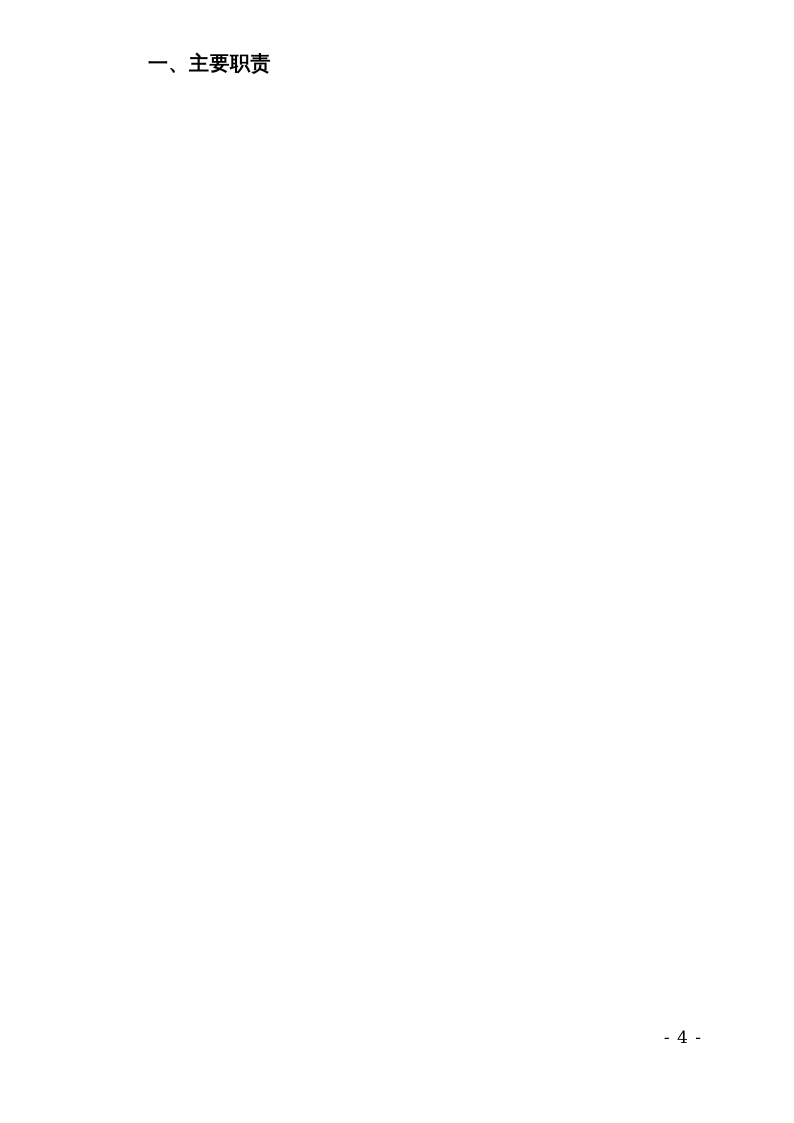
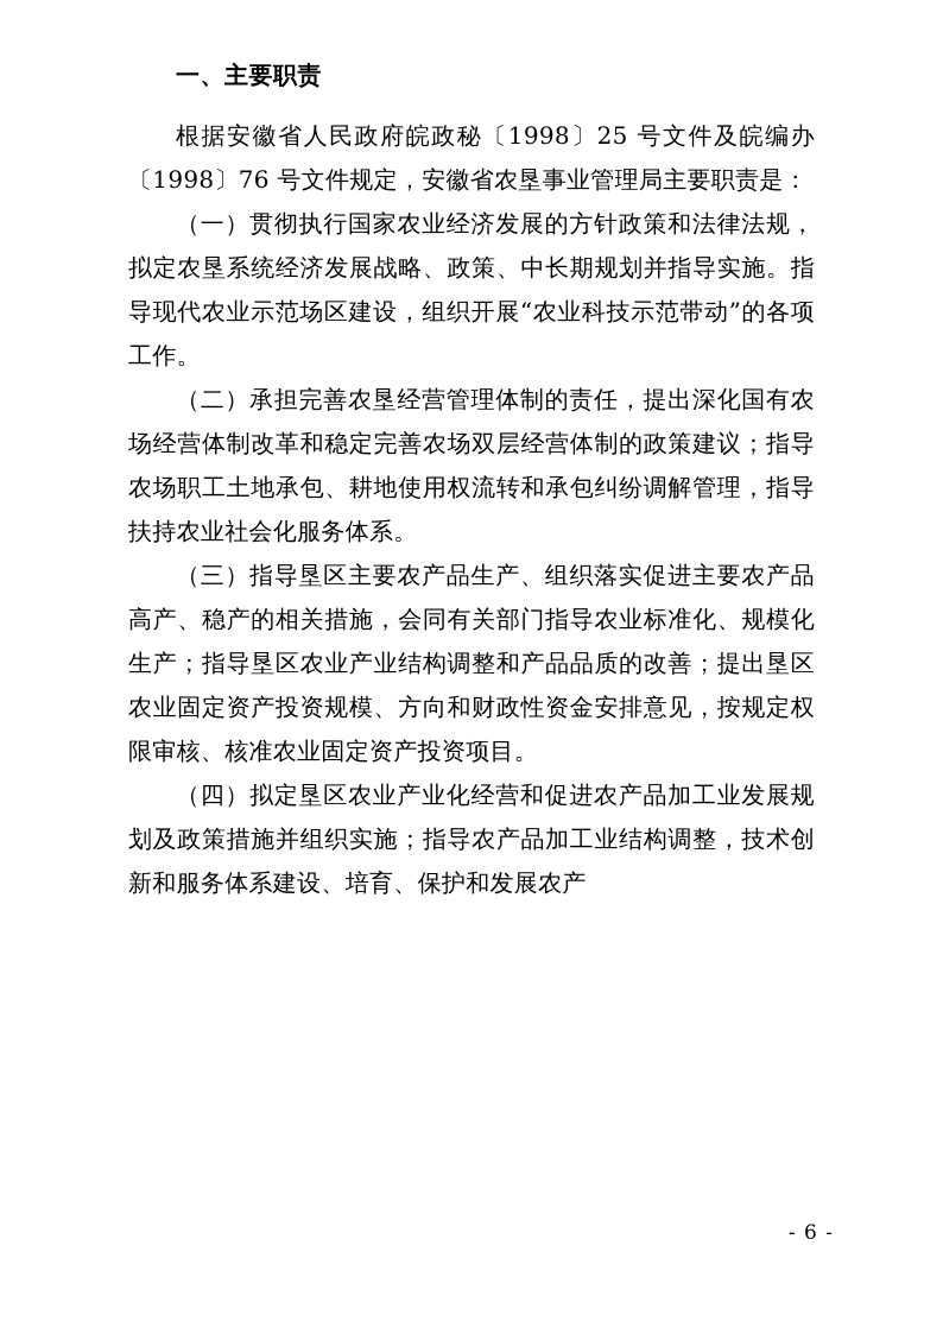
  一、主要职责
+ 根据安徽省人民政府皖政秘〔1998〕25 号文件及皖编办〔1998〕76 号文件规定，安徽省农垦事业管理局主要职责是：
+ （一）贯彻执行国家农业经济发展的方针政策和法律法规，拟定农垦系统经济发展战略、政策、中长期规划并指导实施。指导现代农业示范场区建设，组织开展“农业科技示范带动”的各项工作。
+ （二）承担完善农垦经营管理体制的责任，提出深化国有农场经营体制改革和稳定完善农场双层经营体制的政策建议；指导农场职工土地承包、耕地使用权流转和承包纠纷调解管理，指导扶持农业社会化服务体系。
+ （三）指导垦区主要农产品生产、组织落实促进主要农产品高产、稳产的相关措施，会同有关部门指导农业标准化、规模化生产；指导垦区农业产业结构调整和产品品质的改善；提出垦区农业固定资产投资规模、方向和财政性资金安排意见，按规定权限审核、核准农业固定资产投资项目。
+ （四）拟定垦区农业产业化经营和促进农产品加工业发展规划及政策措施并组织实施；指导农产品加工业结构调整，技术创新和服务体系建设、培育、保护和发展农产
- - 4 -
+ - 6 -
